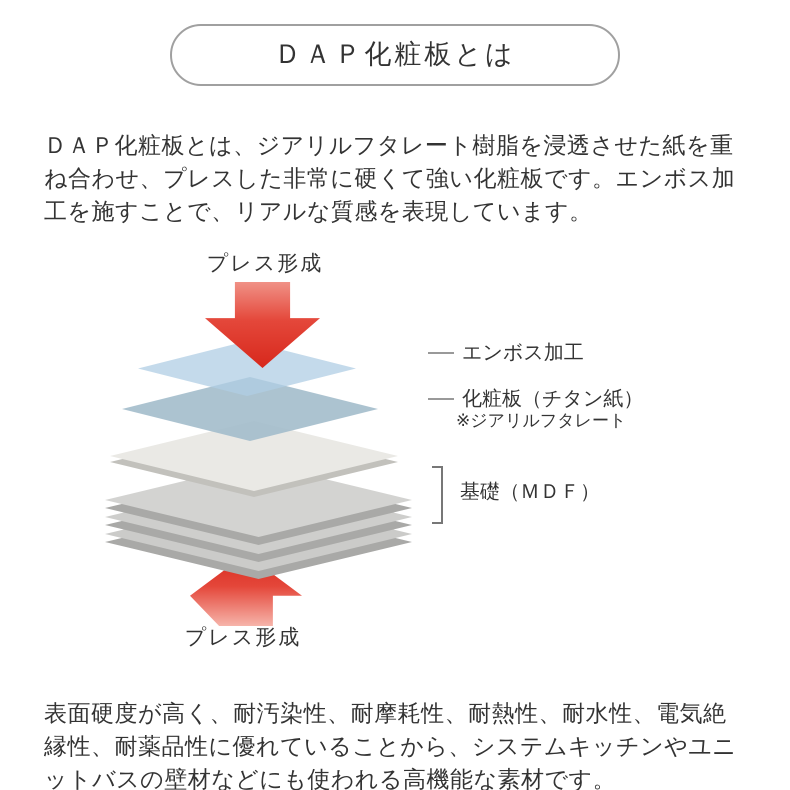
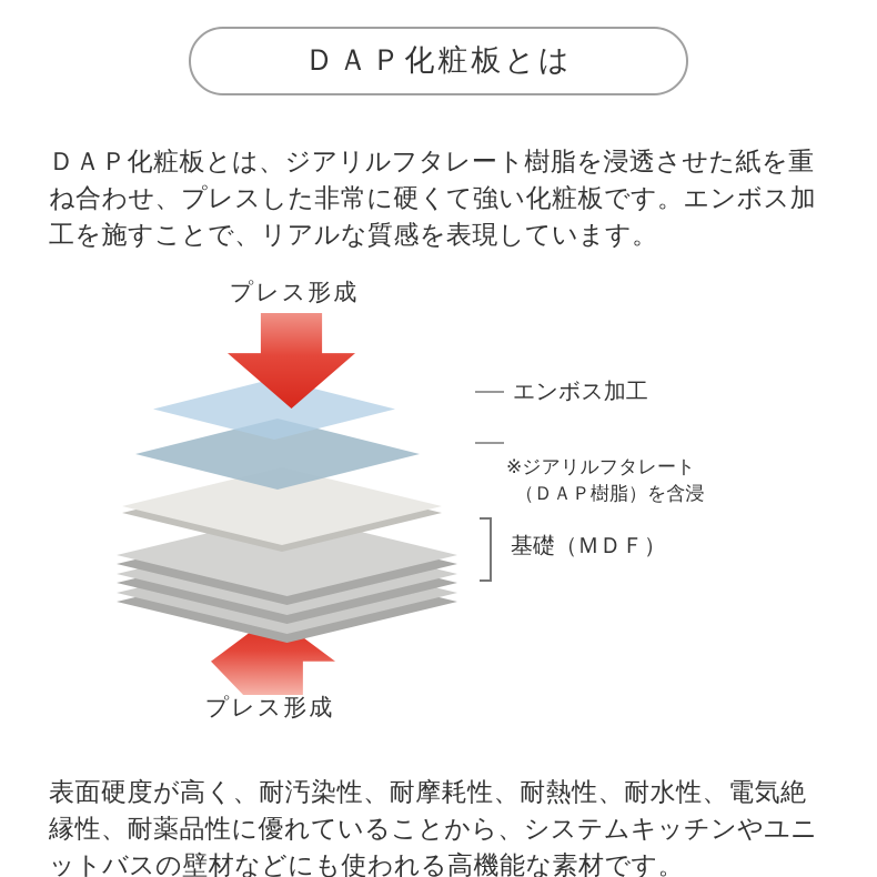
  ＤＡＰ化粧板とは
  ＤＡＰ化粧板とは、ジアリルフタレート樹脂を浸透させた紙を重ね合わせ、プレスした非常に硬くて強い化粧板です。エンボス加工を施すことで、リアルな質感を表現しています。
  プレス形成
  エンボス加工
- 化粧板（チタン紙）
  ※ジアリルフタレート
+ （ＤＡＰ樹脂）を含浸
  基礎（ＭＤＦ）
  プレス形成
  表面硬度が高く、耐汚染性、耐摩耗性、耐熱性、耐水性、電気絶縁性、耐薬品性に優れていることから、システムキッチンやユニットバスの壁材などにも使われる高機能な素材です。
